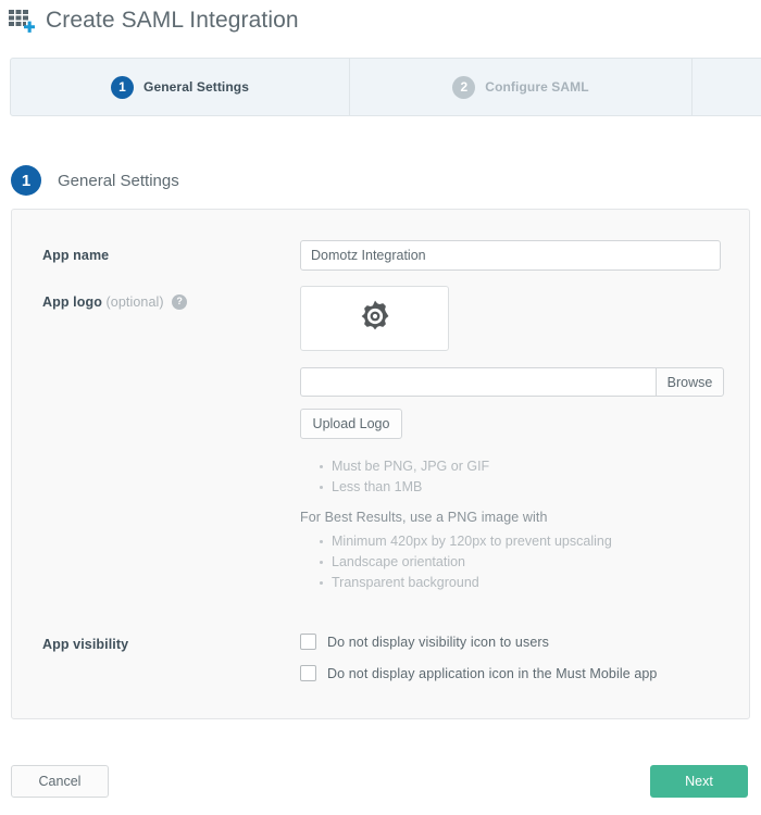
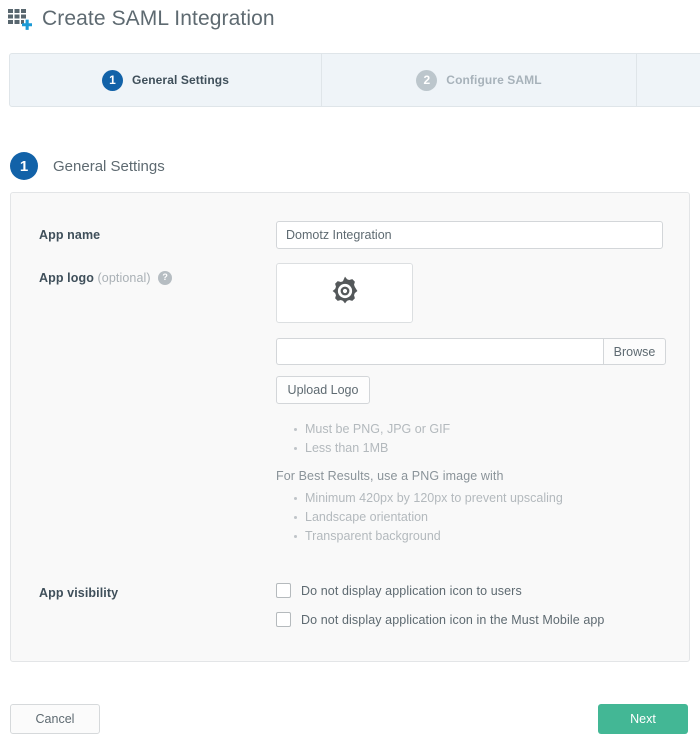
  Create SAML Integration
  1
  General Settings
  2
  Configure SAML
  1
  General Settings
  App name
  Domotz Integration
  App logo (optional) ?
  Browse
  Upload Logo
  Must be PNG, JPG or GIF
  Less than 1MB
  For Best Results, use a PNG image with
  Minimum 420px by 120px to prevent upscaling
  Landscape orientation
  Transparent background
  App visibility
- Do not display visibility icon to users
+ Do not display application icon to users
  Do not display application icon in the Must Mobile app
  Cancel
  Next
